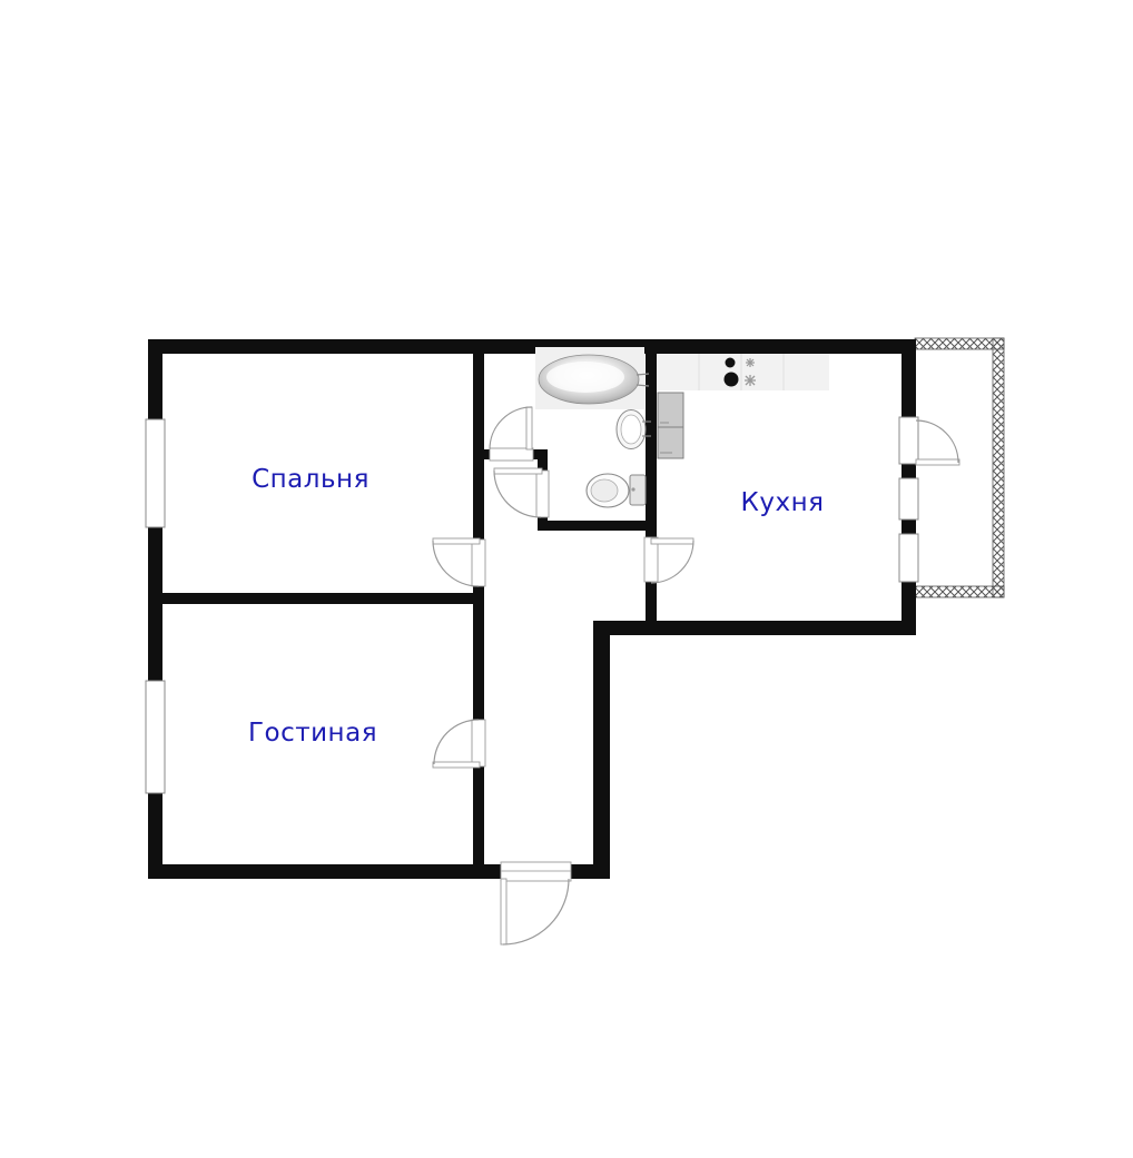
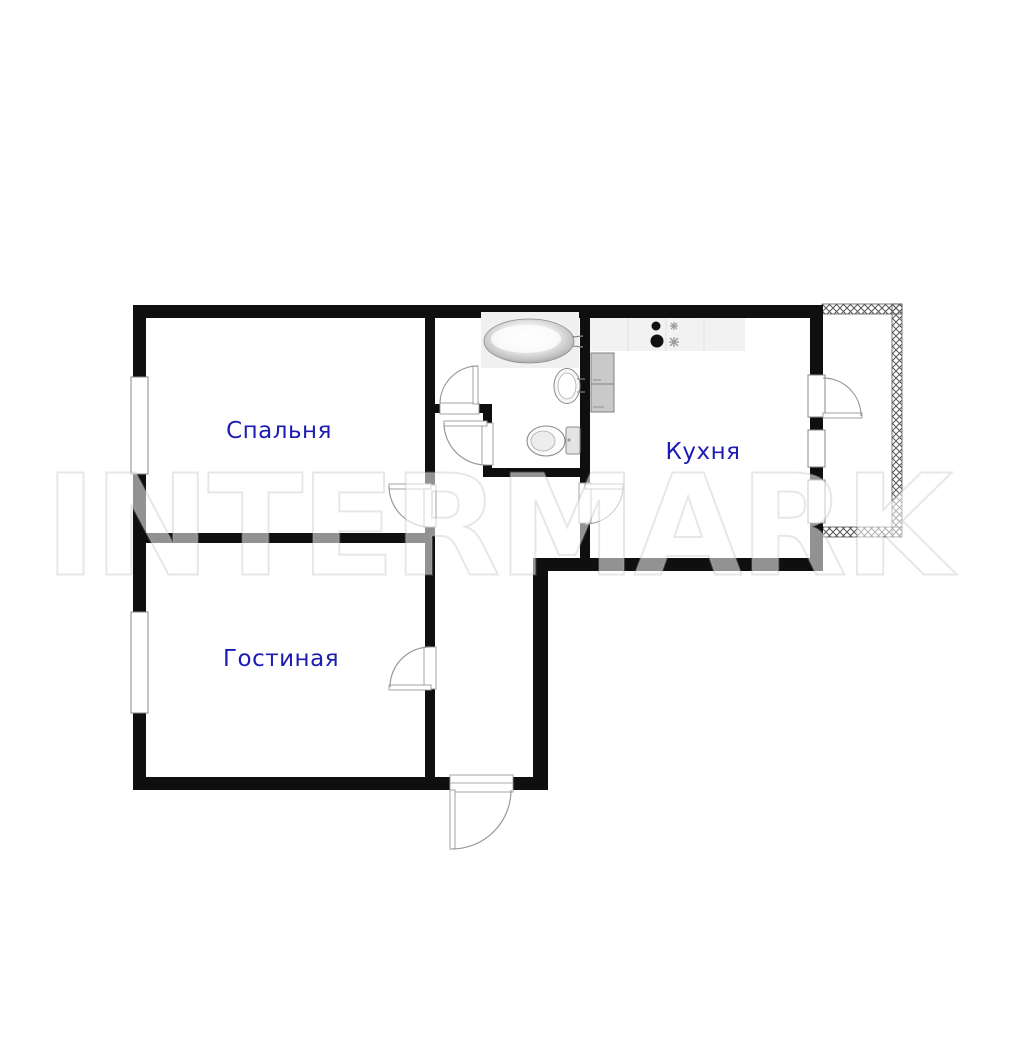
+ INTERMARK
  Спальня
  Гостиная
  Кухня
